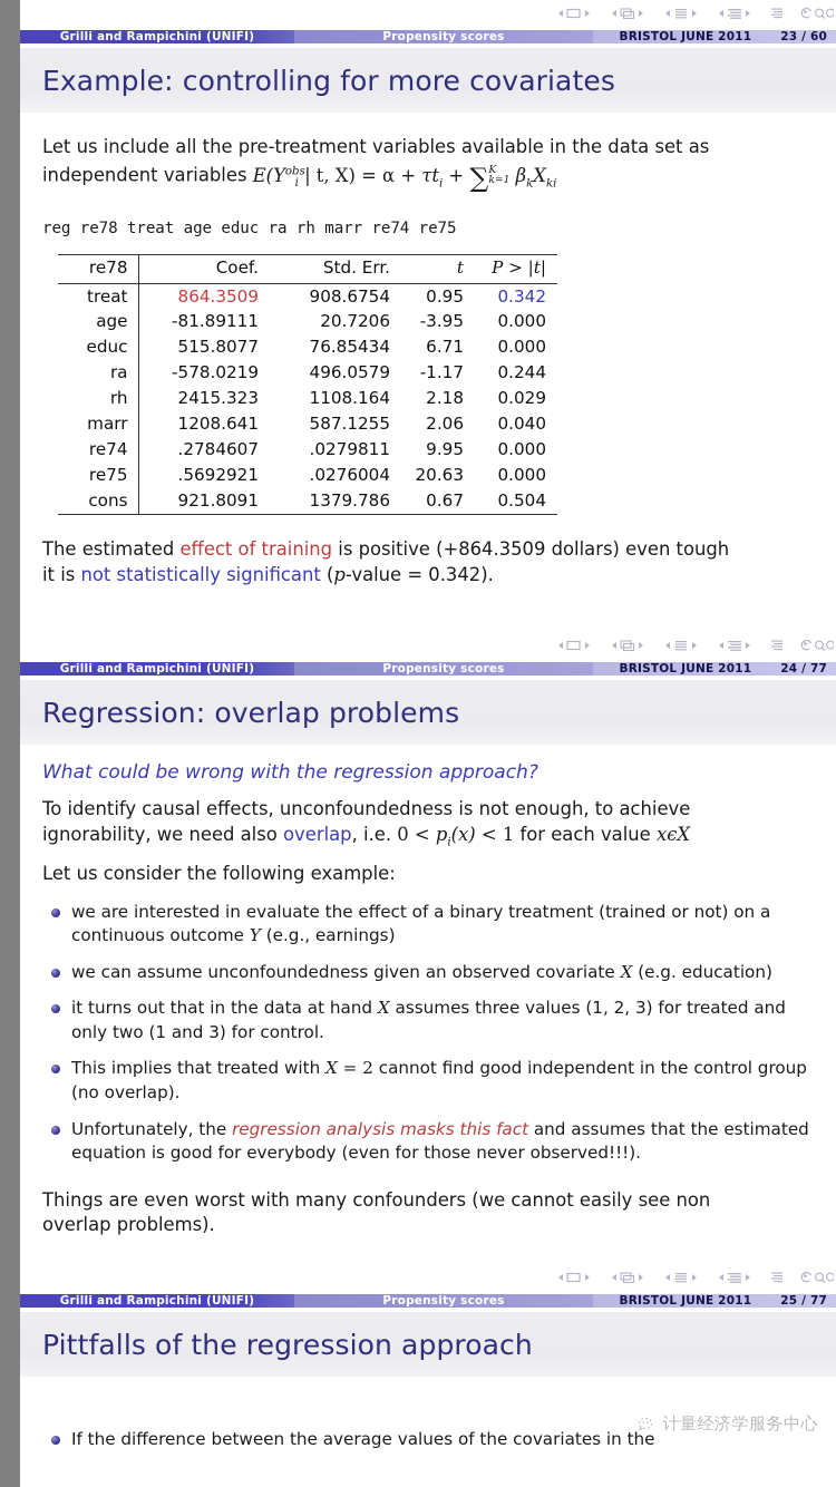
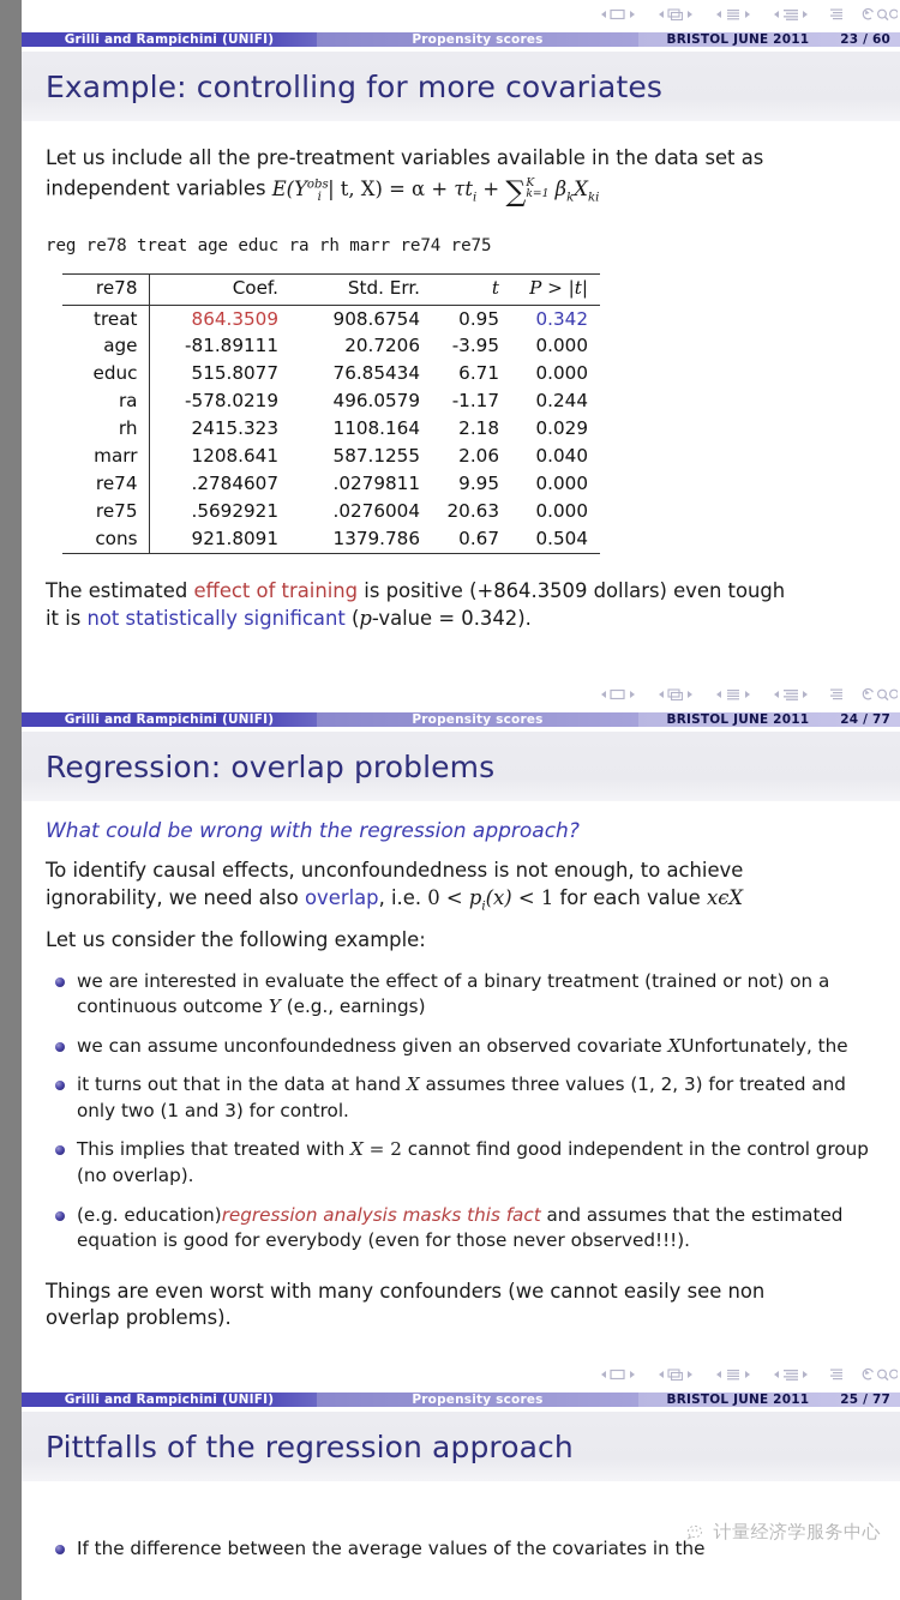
  Grilli and Rampichini (UNIFI)
  Propensity scores
  BRISTOL JUNE 2011
  23 / 60
  Example: controlling for more covariates
  Let us include all the pre-treatment variables available in the data set as
  independent variables E(Yobsi | t, X) = α + τti + ∑
  K
  k=1
  βkXki
  reg re78 treat age educ ra rh marr re74 re75
  re78	Coef.	Std. Err.	t	P > |t|
  treat	864.3509	908.6754	0.95	0.342
  age	-81.89111	20.7206	-3.95	0.000
  educ	515.8077	76.85434	6.71	0.000
  ra	-578.0219	496.0579	-1.17	0.244
  rh	2415.323	1108.164	2.18	0.029
  marr	1208.641	587.1255	2.06	0.040
  re74	.2784607	.0279811	9.95	0.000
  re75	.5692921	.0276004	20.63	0.000
  cons	921.8091	1379.786	0.67	0.504
  The estimated effect of training is positive (+864.3509 dollars) even tough
  it is not statistically significant (p-value = 0.342).
  Grilli and Rampichini (UNIFI)
  Propensity scores
  BRISTOL JUNE 2011
  24 / 77
  Regression: overlap problems
  What could be wrong with the regression approach?
  To identify causal effects, unconfoundedness is not enough, to achieve
  ignorability, we need also overlap, i.e. 0 < pi(x) < 1 for each value xϵX
  Let us consider the following example:
  we are interested in evaluate the effect of a binary treatment (trained or not) on a continuous outcome Y (e.g., earnings)
- we can assume unconfoundedness given an observed covariate X (e.g. education)
+ we can assume unconfoundedness given an observed covariate XUnfortunately, the
  it turns out that in the data at hand X assumes three values (1, 2, 3) for treated and only two (1 and 3) for control.
  This implies that treated with X = 2 cannot find good independent in the control group (no overlap).
- Unfortunately, the regression analysis masks this fact and assumes that the estimated equation is good for everybody (even for those never observed!!!).
+ (e.g. education)regression analysis masks this fact and assumes that the estimated equation is good for everybody (even for those never observed!!!).
  Things are even worst with many confounders (we cannot easily see non
  overlap problems).
  Grilli and Rampichini (UNIFI)
  Propensity scores
  BRISTOL JUNE 2011
  25 / 77
  Pittfalls of the regression approach
  If the difference between the average values of the covariates in the
  计量经济学服务中心
